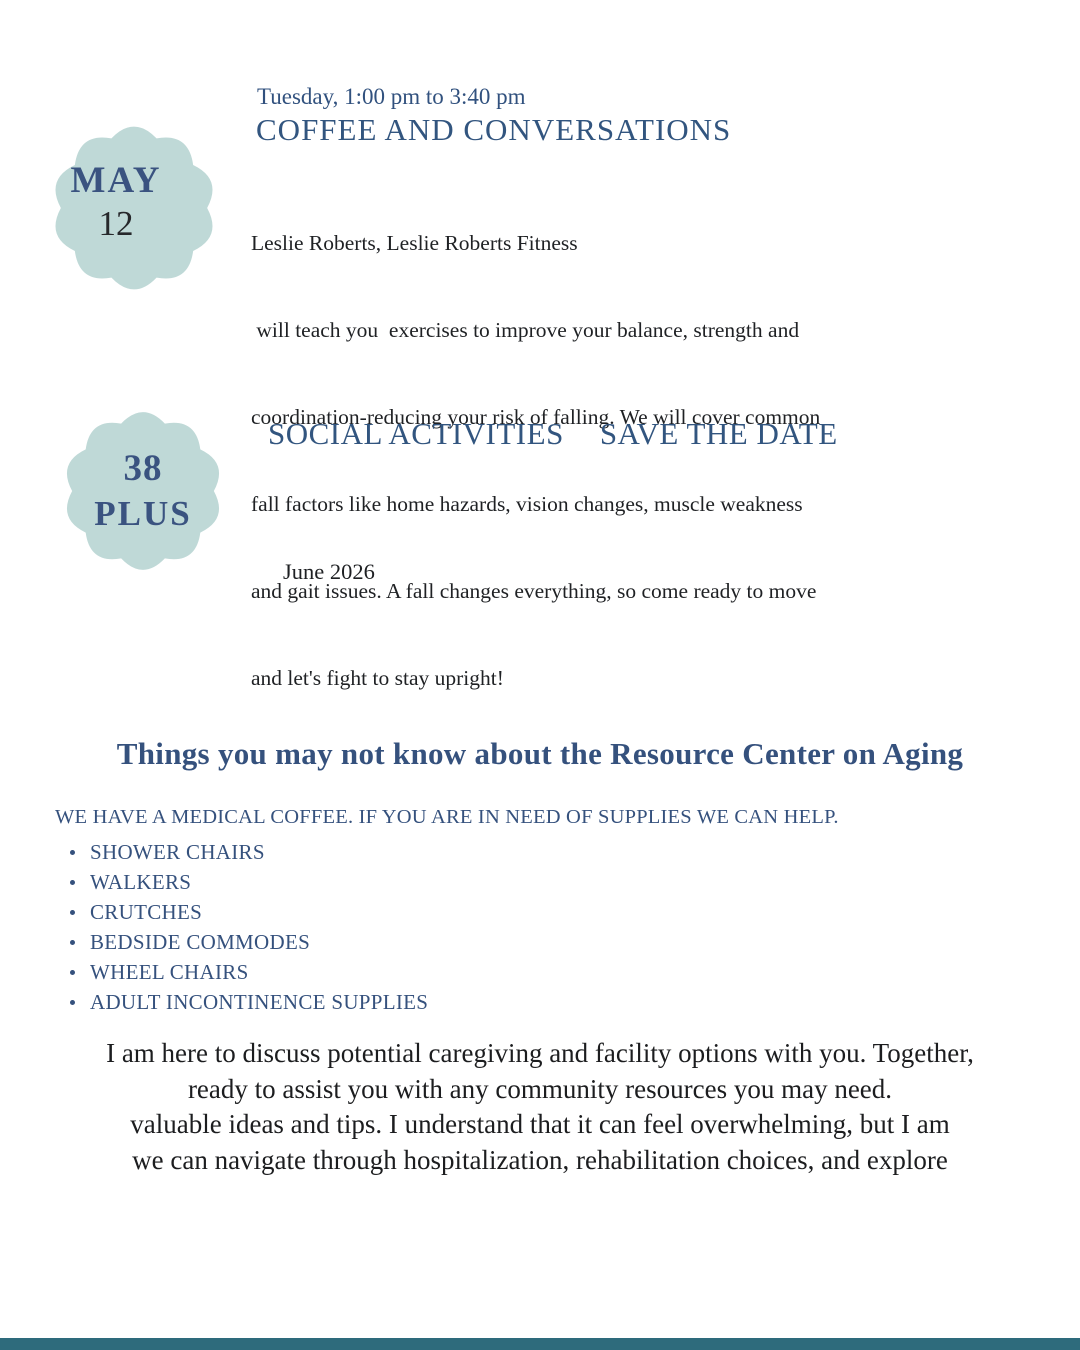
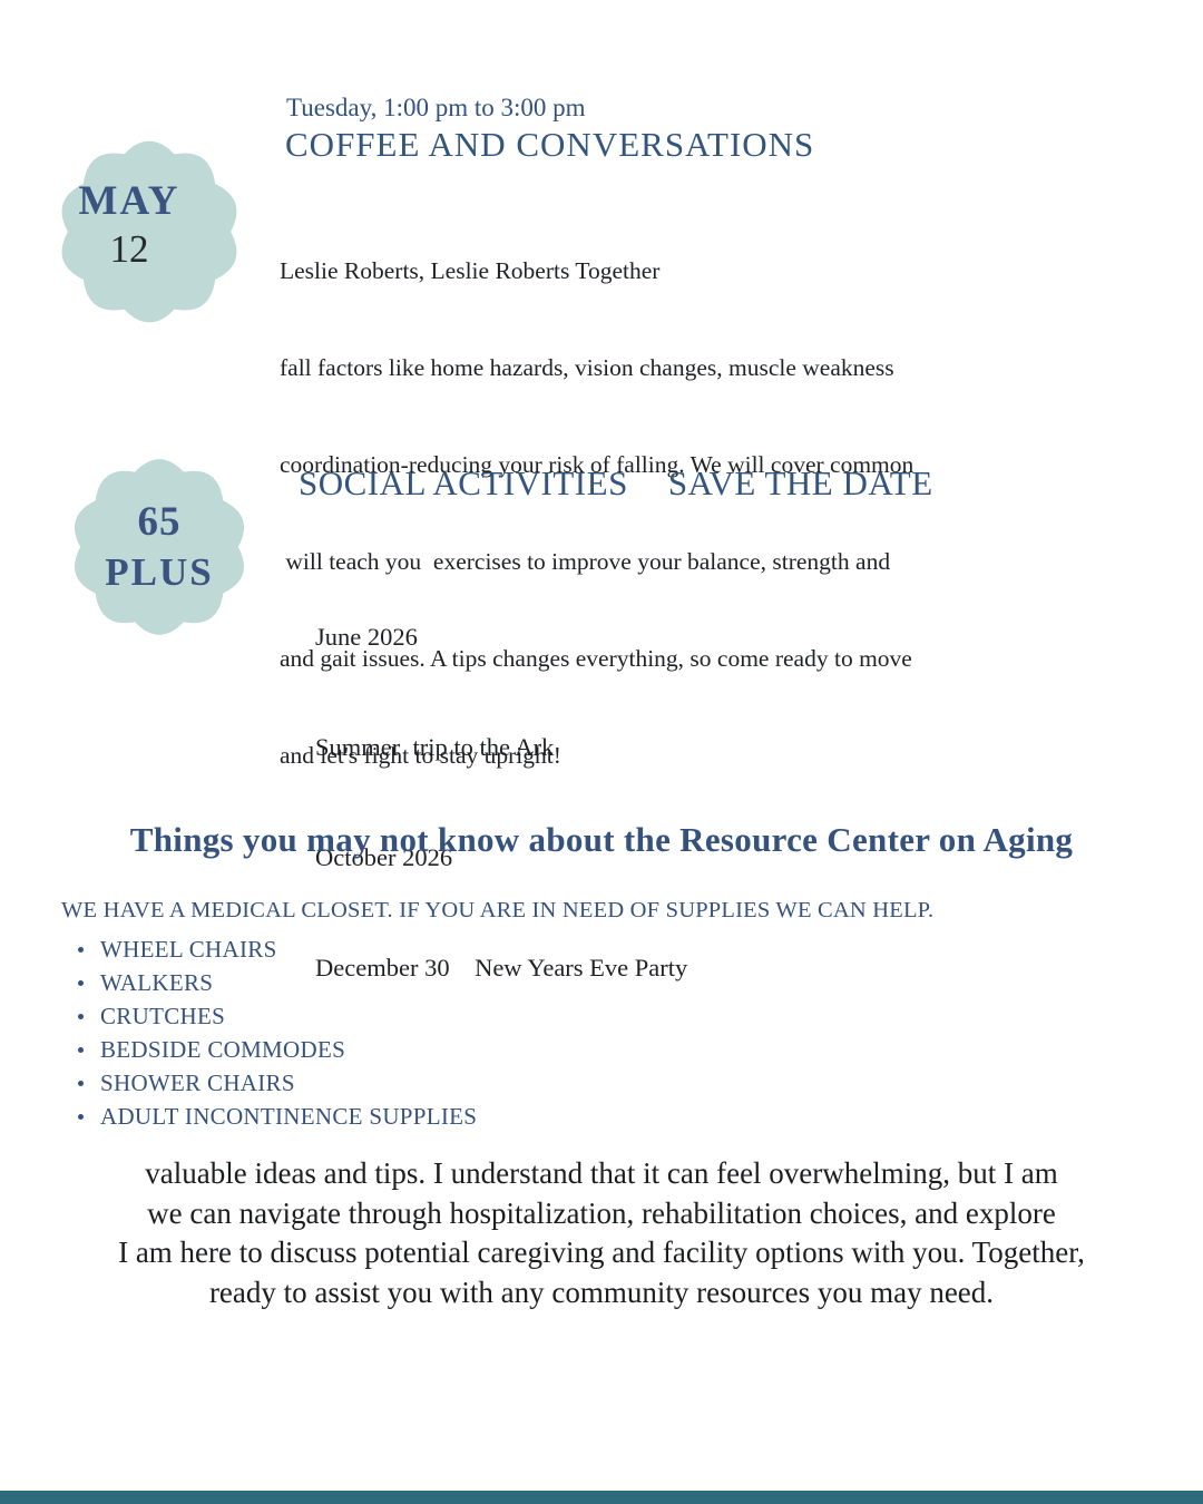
  MAY
  12
- Tuesday, 1:00 pm to 3:40 pm
+ Tuesday, 1:00 pm to 3:00 pm
  COFFEE AND CONVERSATIONS
- Leslie Roberts, Leslie Roberts Fitness
+ Leslie Roberts, Leslie Roberts Together
- will teach you exercises to improve your balance, strength and
+ fall factors like home hazards, vision changes, muscle weakness
  coordination-reducing your risk of falling. We will cover common
- fall factors like home hazards, vision changes, muscle weakness
+ will teach you exercises to improve your balance, strength and
- and gait issues. A fall changes everything, so come ready to move
+ and gait issues. A tips changes everything, so come ready to move
  and let's fight to stay upright!
- 38
+ 65
  PLUS
  SOCIAL ACTIVITIES SAVE THE DATE
  June 2026
+ Summer trip to the Ark
+ October 2026
+ December 30 New Years Eve Party
  Things you may not know about the Resource Center on Aging
- WE HAVE A MEDICAL COFFEE. IF YOU ARE IN NEED OF SUPPLIES WE CAN HELP.
+ WE HAVE A MEDICAL CLOSET. IF YOU ARE IN NEED OF SUPPLIES WE CAN HELP.
- SHOWER CHAIRS
+ WHEEL CHAIRS
  WALKERS
  CRUTCHES
  BEDSIDE COMMODES
- WHEEL CHAIRS
+ SHOWER CHAIRS
  ADULT INCONTINENCE SUPPLIES
- I am here to discuss potential caregiving and facility options with you. Together,
+ valuable ideas and tips. I understand that it can feel overwhelming, but I am
- ready to assist you with any community resources you may need.
+ we can navigate through hospitalization, rehabilitation choices, and explore
- valuable ideas and tips. I understand that it can feel overwhelming, but I am
+ I am here to discuss potential caregiving and facility options with you. Together,
- we can navigate through hospitalization, rehabilitation choices, and explore
+ ready to assist you with any community resources you may need.
